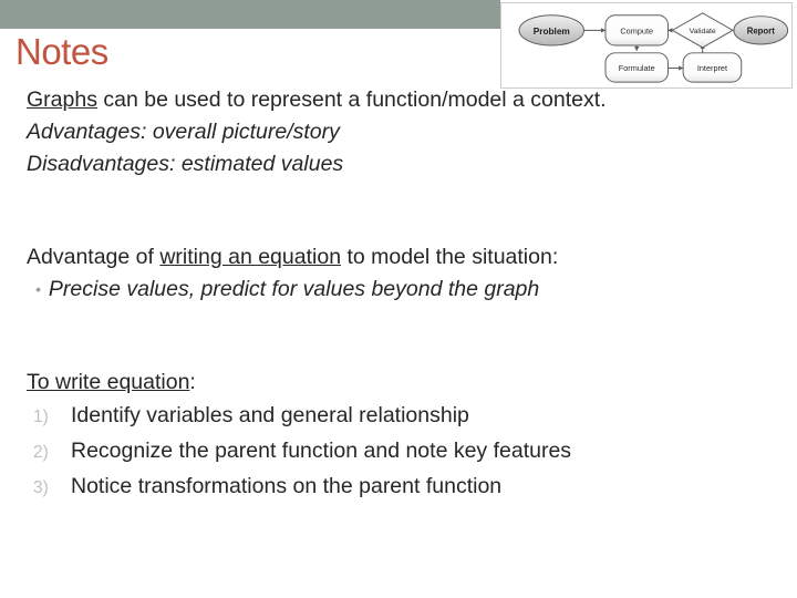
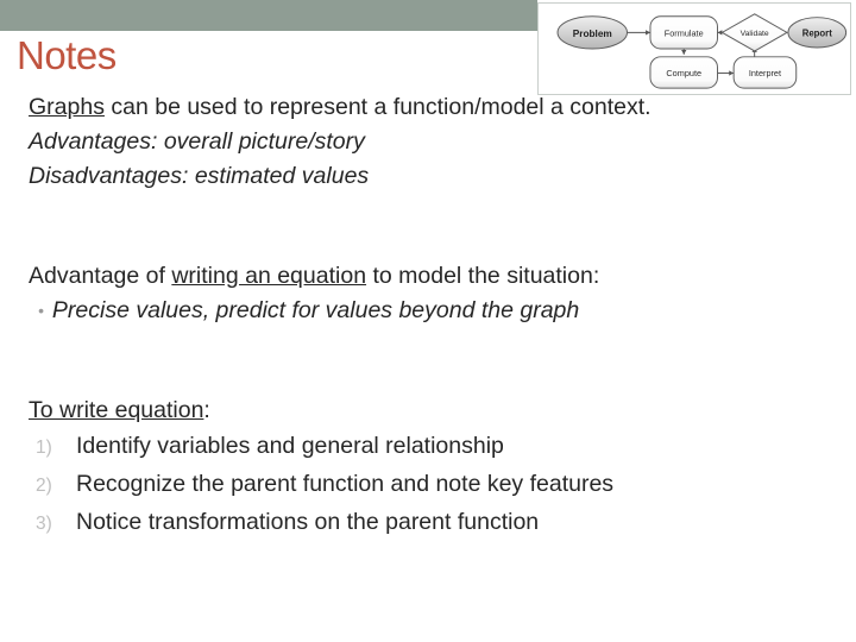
  Problem
- Compute
+ Formulate
  Report
- Formulate
+ Compute
  Interpret
  Notes
  Graphs can be used to represent a function/model a context.
  Advantages: overall picture/story
  Disadvantages: estimated values
  Advantage of writing an equation to model the situation:
  • Precise values, predict for values beyond the graph
  To write equation:
  1) Identify variables and general relationship
  2) Recognize the parent function and note key features
  3) Notice transformations on the parent function
